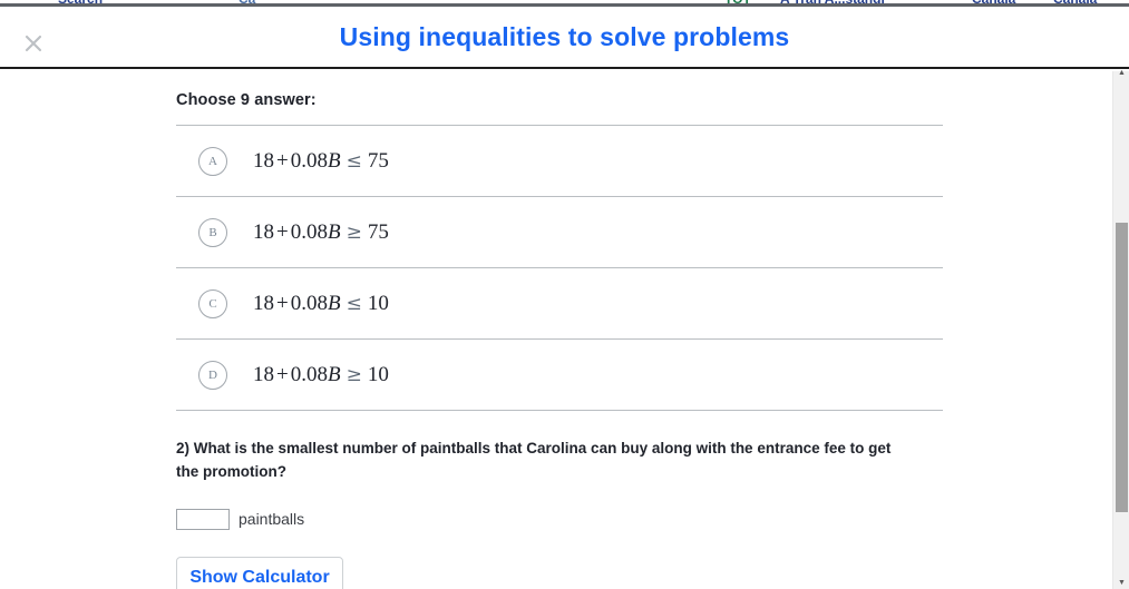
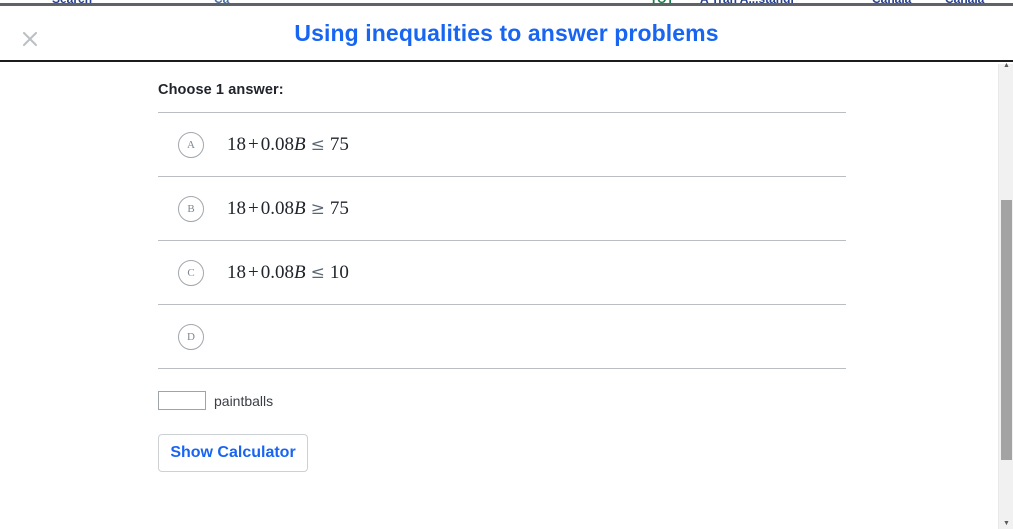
- Using inequalities to solve problems
+ Using inequalities to answer problems
- Choose 9 answer:
+ Choose 1 answer:
  A
  18+0.08B ≤ 75
  B
  18+0.08B ≥ 75
  C
  18+0.08B ≤ 10
  D
- 18+0.08B ≥ 10
- 2) What is the smallest number of paintballs that Carolina can buy along with the entrance fee to get the promotion?
  paintballs
  Show Calculator
